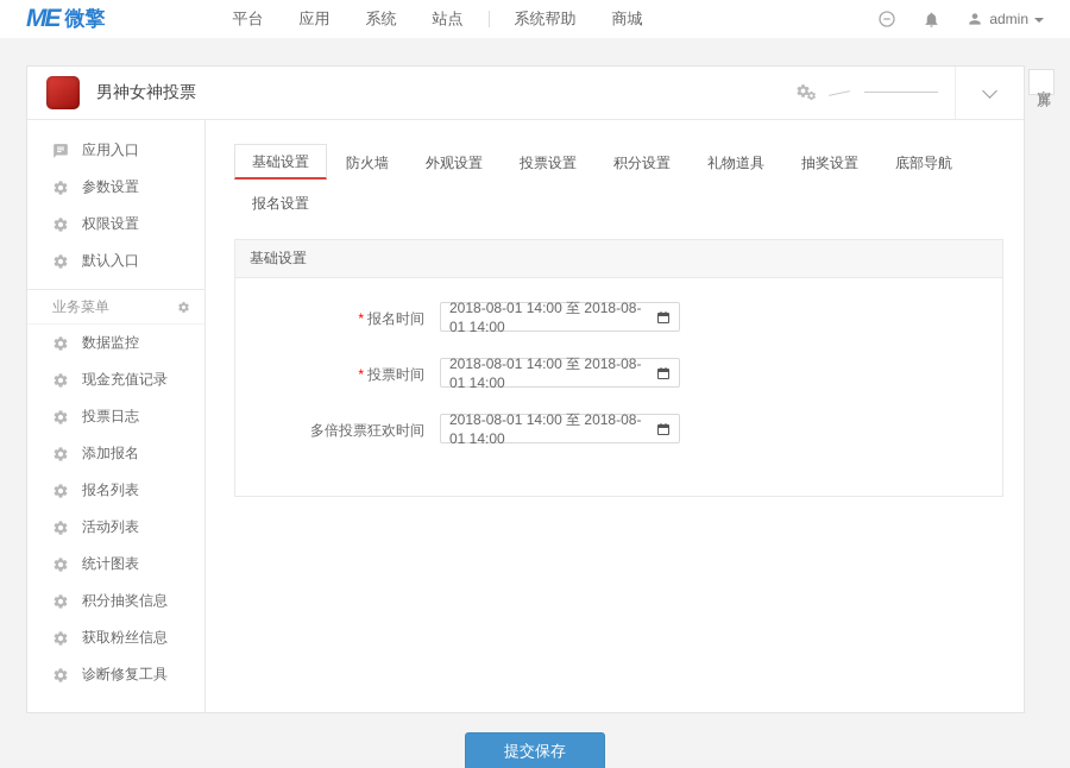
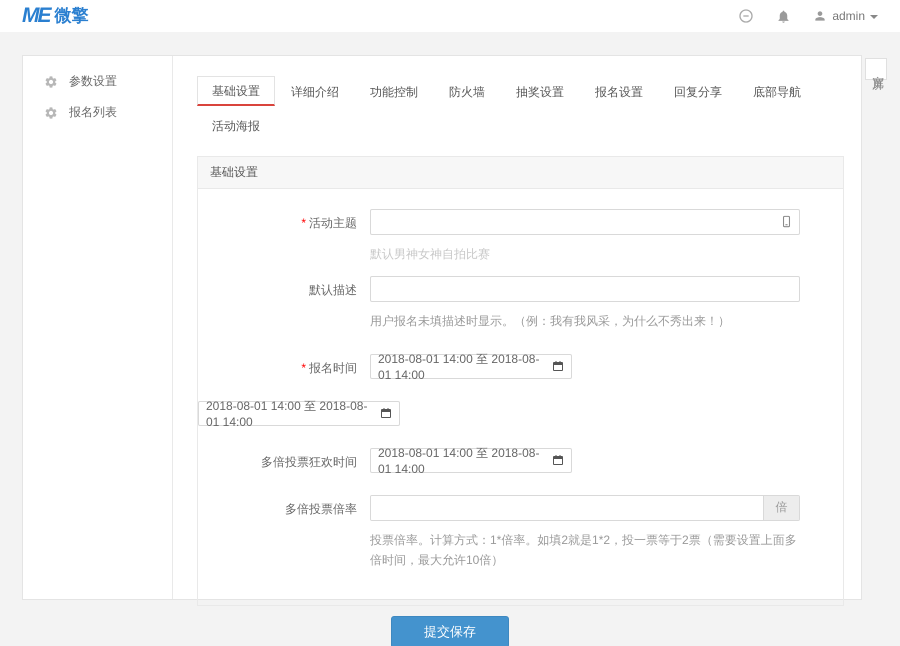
  ME
  微擎
- 平台
- 应用
- 系统
- 站点
- 系统帮助
- 商城
  admin
- 男神女神投票
- 应用入口
  参数设置
- 权限设置
- 默认入口
- 业务菜单
- 数据监控
- 现金充值记录
- 投票日志
- 添加报名
  报名列表
- 活动列表
- 统计图表
- 积分抽奖信息
- 获取粉丝信息
- 诊断修复工具
  基础设置
+ 详细介绍
+ 功能控制
  防火墙
- 外观设置
- 投票设置
- 积分设置
- 礼物道具
  抽奖设置
- 底部导航
+ 报名设置
+ 回复分享
- 报名设置
+ 底部导航
+ 活动海报
  基础设置
+ * 活动主题
+ 默认男神女神自拍比赛
+ 默认描述
+ 用户报名未填描述时显示。（例：我有我风采，为什么不秀出来！）
  * 报名时间
  2018-08-01 14:00 至 2018-08-01 14:00
- * 投票时间
  2018-08-01 14:00 至 2018-08-01 14:00
  多倍投票狂欢时间
  2018-08-01 14:00 至 2018-08-01 14:00
+ 多倍投票倍率
+ 倍
+ 投票倍率。计算方式：1*倍率。如填2就是1*2，投一票等于2票（需要设置上面多倍时间，最大允许10倍）
  提交保存
